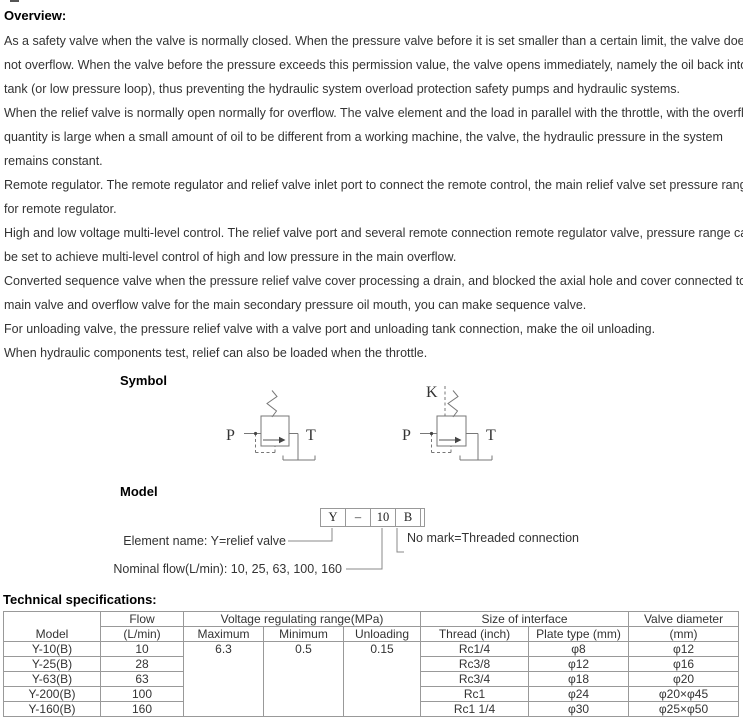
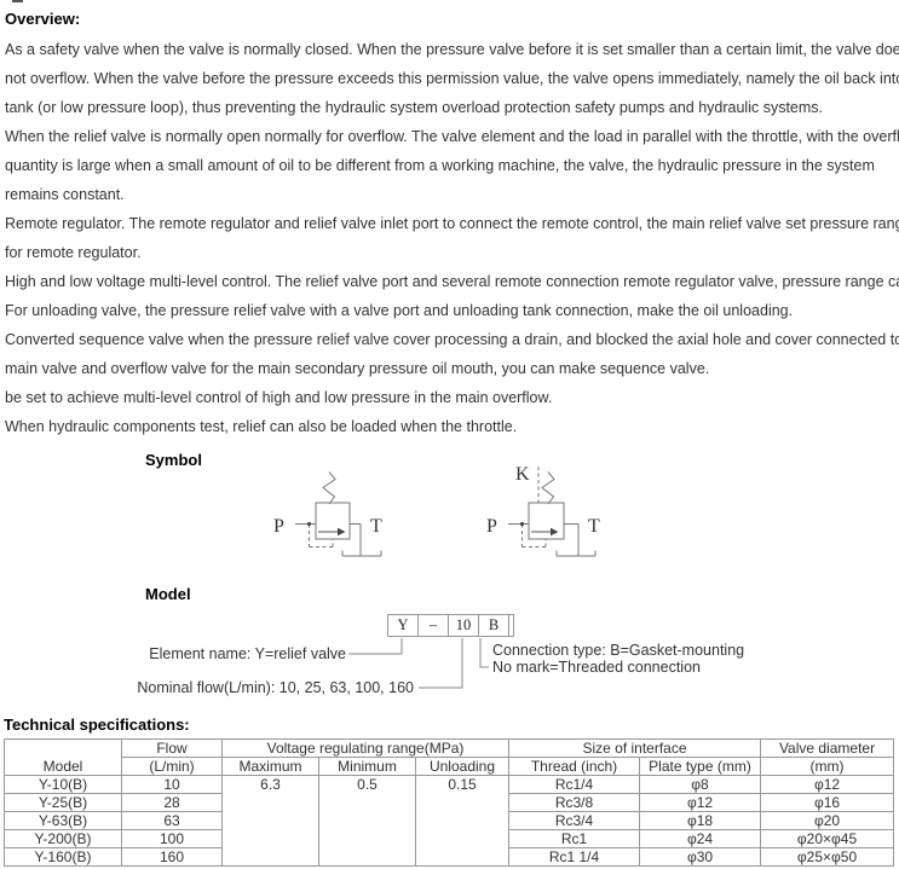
  Overview:
  As a safety valve when the valve is normally closed. When the pressure valve before it is set smaller than a certain limit, the valve doe
  not overflow. When the valve before the pressure exceeds this permission value, the valve opens immediately, namely the oil back int
  tank (or low pressure loop), thus preventing the hydraulic system overload protection safety pumps and hydraulic systems.
  When the relief valve is normally open normally for overflow. The valve element and the load in parallel with the throttle, with the overfl
  quantity is large when a small amount of oil to be different from a working machine, the valve, the hydraulic pressure in the system
  remains constant.
  Remote regulator. The remote regulator and relief valve inlet port to connect the remote control, the main relief valve set pressure ran
  for remote regulator.
  High and low voltage multi-level control. The relief valve port and several remote connection remote regulator valve, pressure range c
- be set to achieve multi-level control of high and low pressure in the main overflow.
+ For unloading valve, the pressure relief valve with a valve port and unloading tank connection, make the oil unloading.
  Converted sequence valve when the pressure relief valve cover processing a drain, and blocked the axial hole and cover connected t
  main valve and overflow valve for the main secondary pressure oil mouth, you can make sequence valve.
- For unloading valve, the pressure relief valve with a valve port and unloading tank connection, make the oil unloading.
+ be set to achieve multi-level control of high and low pressure in the main overflow.
  When hydraulic components test, relief can also be loaded when the throttle.
  Symbol
  P
  T
  K
  P
  T
  Model
  Y
  –
  10
  B
  Element name: Y=relief valve
  Nominal flow(L/min): 10, 25, 63, 100, 160
+ Connection type: B=Gasket-mounting
  No mark=Threaded connection
  Technical specifications:
  Model	Flow	Voltage regulating range(MPa)	Size of interface	Valve diameter
  (L/min)	Maximum	Minimum	Unloading	Thread (inch)	Plate type (mm)	(mm)
  Y-10(B)	10	6.3	0.5	0.15	Rc1/4	φ8	φ12
  Y-25(B)	28	Rc3/8	φ12	φ16
  Y-63(B)	63	Rc3/4	φ18	φ20
  Y-200(B)	100	Rc1	φ24	φ20×φ45
  Y-160(B)	160	Rc1 1/4	φ30	φ25×φ50
